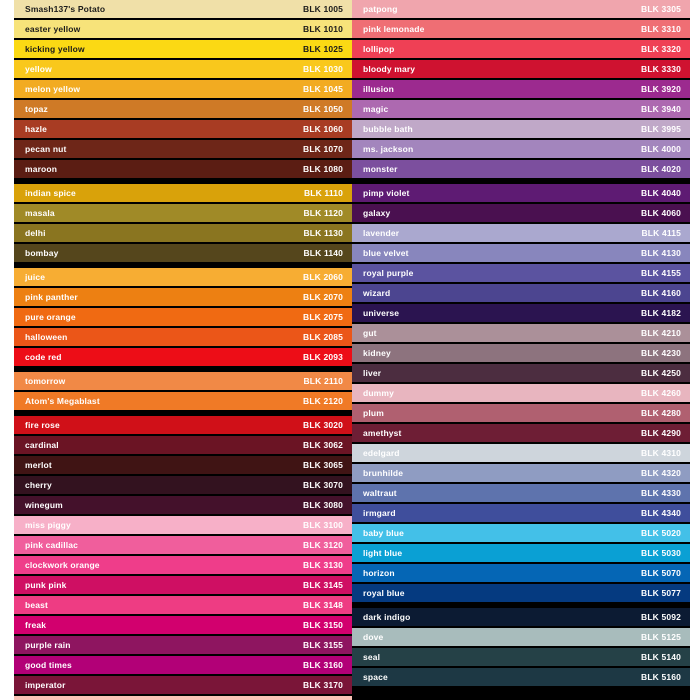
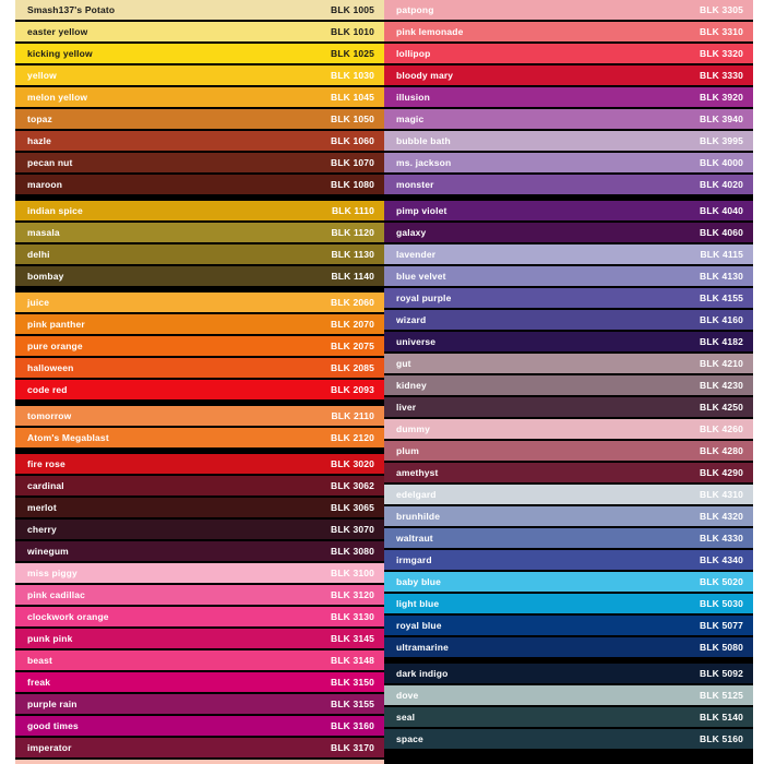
  Smash137's Potato
  BLK 1005
  easter yellow
  BLK 1010
  kicking yellow
  BLK 1025
  yellow
  BLK 1030
  melon yellow
  BLK 1045
  topaz
  BLK 1050
  hazle
  BLK 1060
  pecan nut
  BLK 1070
  maroon
  BLK 1080
  indian spice
  BLK 1110
  masala
  BLK 1120
  delhi
  BLK 1130
  bombay
  BLK 1140
  juice
  BLK 2060
  pink panther
  BLK 2070
  pure orange
  BLK 2075
  halloween
  BLK 2085
  code red
  BLK 2093
  tomorrow
  BLK 2110
  Atom's Megablast
  BLK 2120
  fire rose
  BLK 3020
  cardinal
  BLK 3062
  merlot
  BLK 3065
  cherry
  BLK 3070
  winegum
  BLK 3080
  miss piggy
  BLK 3100
  pink cadillac
  BLK 3120
  clockwork orange
  BLK 3130
  punk pink
  BLK 3145
  beast
  BLK 3148
  freak
  BLK 3150
  purple rain
  BLK 3155
  good times
  BLK 3160
  imperator
  BLK 3170
  patpong
  BLK 3305
  pink lemonade
  BLK 3310
  lollipop
  BLK 3320
  bloody mary
  BLK 3330
  illusion
  BLK 3920
  magic
  BLK 3940
  bubble bath
  BLK 3995
  ms. jackson
  BLK 4000
  monster
  BLK 4020
  pimp violet
  BLK 4040
  galaxy
  BLK 4060
  lavender
  BLK 4115
  blue velvet
  BLK 4130
  royal purple
  BLK 4155
  wizard
  BLK 4160
  universe
  BLK 4182
  gut
  BLK 4210
  kidney
  BLK 4230
  liver
  BLK 4250
  dummy
  BLK 4260
  plum
  BLK 4280
  amethyst
  BLK 4290
  edelgard
  BLK 4310
  brunhilde
  BLK 4320
  waltraut
  BLK 4330
  irmgard
  BLK 4340
  baby blue
  BLK 5020
  light blue
  BLK 5030
- horizon
- BLK 5070
  royal blue
  BLK 5077
+ ultramarine
+ BLK 5080
  dark indigo
  BLK 5092
  dove
  BLK 5125
  seal
  BLK 5140
  space
  BLK 5160
